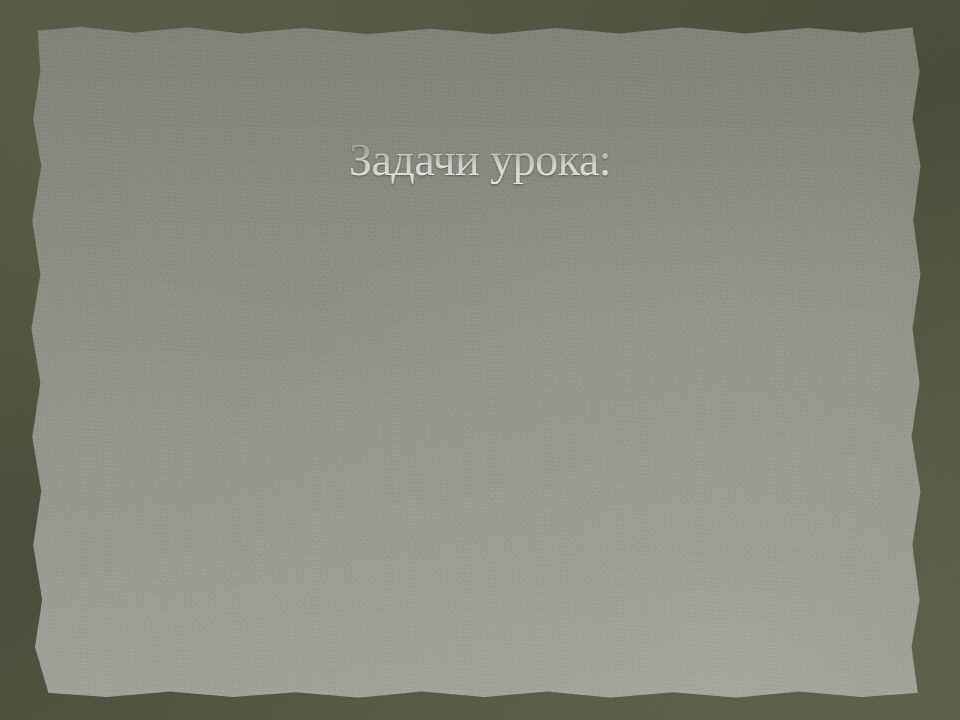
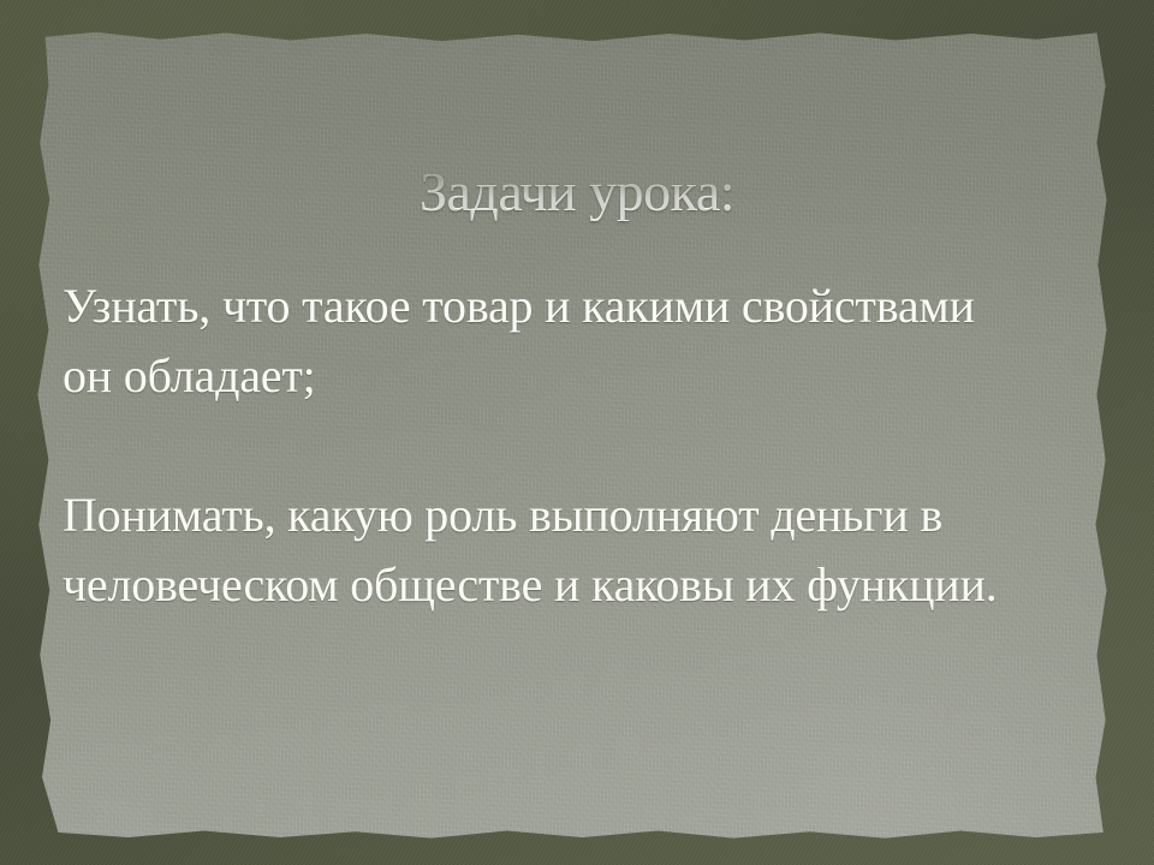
  Задачи урока:
+ Узнать, что такое товар и какими свойствами он обладает;
+ Понимать, какую роль выполняют деньги в человеческом обществе и каковы их функции.
